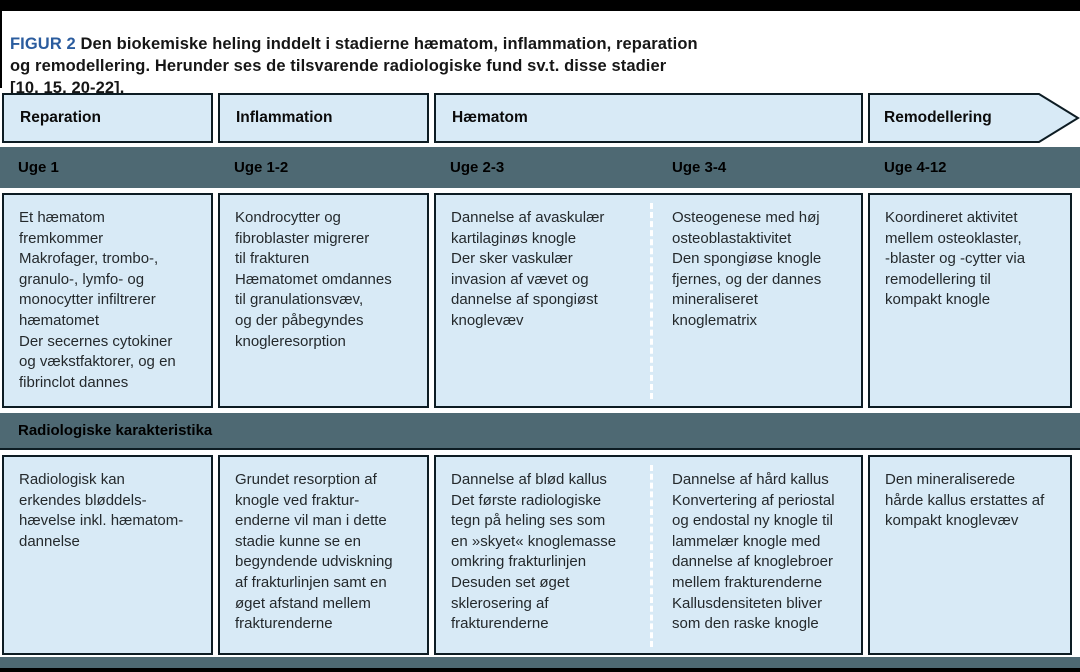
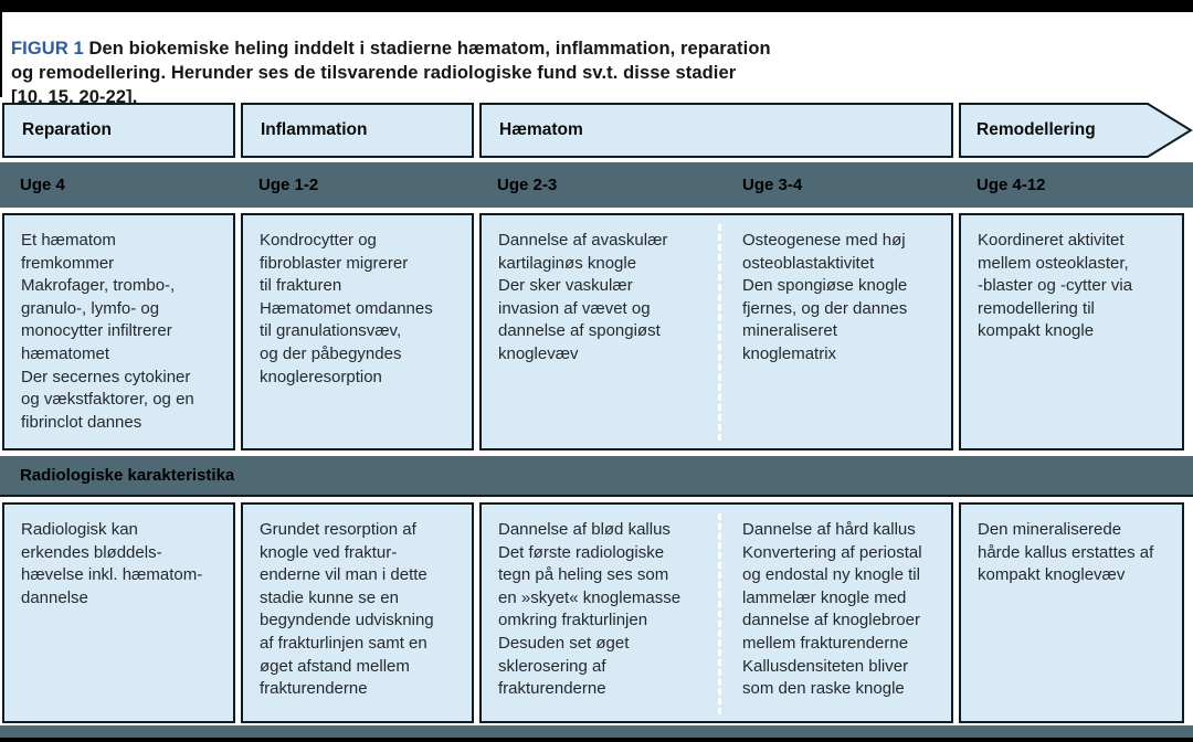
- FIGUR 2 Den biokemiske heling inddelt i stadierne hæmatom, inflammation, reparation
+ FIGUR 1 Den biokemiske heling inddelt i stadierne hæmatom, inflammation, reparation
  og remodellering. Herunder ses de tilsvarende radiologiske fund sv.t. disse stadier
  [10, 15, 20-22].
  Radiologiske karakteristika
  Reparation
  Inflammation
  Hæmatom
  Remodellering
- Uge 1
+ Uge 4
  Uge 1-2
  Uge 2-3
  Uge 3-4
  Uge 4-12
  Et hæmatom
  fremkommer
  Makrofager, trombo-,
  granulo-, lymfo- og
  monocytter infiltrerer
  hæmatomet
  Der secernes cytokiner
  og vækstfaktorer, og en
  fibrinclot dannes
  Kondrocytter og
  fibroblaster migrerer
  til frakturen
  Hæmatomet omdannes
  til granulationsvæv,
  og der påbegyndes
  knogleresorption
  Dannelse af avaskulær
  kartilaginøs knogle
  Der sker vaskulær
  invasion af vævet og
  dannelse af spongiøst
  knoglevæv
  Osteogenese med høj
  osteoblastaktivitet
  Den spongiøse knogle
  fjernes, og der dannes
  mineraliseret
  knoglematrix
  Koordineret aktivitet
  mellem osteoklaster,
  -blaster og -cytter via
  remodellering til
  kompakt knogle
  Radiologisk kan
  erkendes bløddels-
  hævelse inkl. hæmatom-
  dannelse
  Grundet resorption af
  knogle ved fraktur-
  enderne vil man i dette
  stadie kunne se en
  begyndende udviskning
  af frakturlinjen samt en
  øget afstand mellem
  frakturenderne
  Dannelse af blød kallus
  Det første radiologiske
  tegn på heling ses som
  en »skyet« knoglemasse
  omkring frakturlinjen
  Desuden set øget
  sklerosering af
  frakturenderne
  Dannelse af hård kallus
  Konvertering af periostal
  og endostal ny knogle til
  lammelær knogle med
  dannelse af knoglebroer
  mellem frakturenderne
  Kallusdensiteten bliver
  som den raske knogle
  Den mineraliserede
  hårde kallus erstattes af
  kompakt knoglevæv
